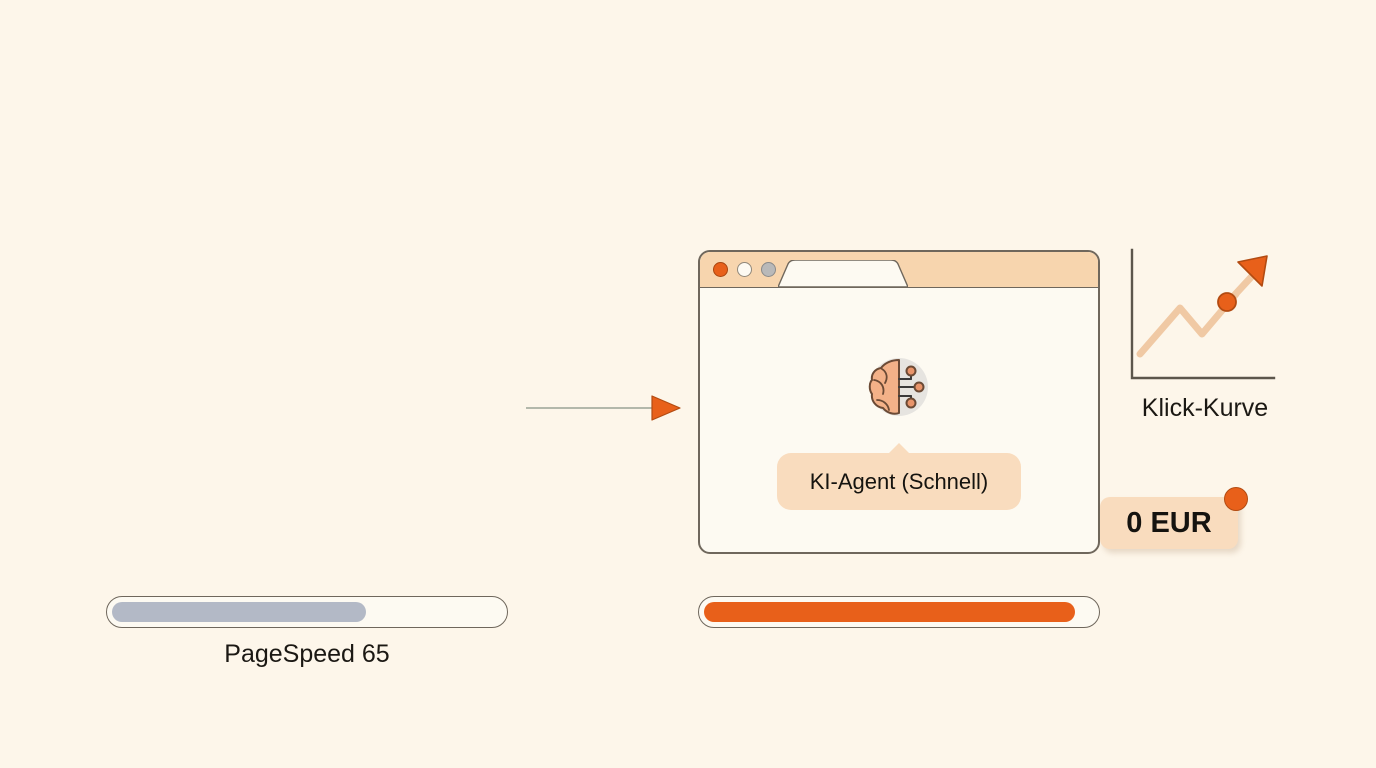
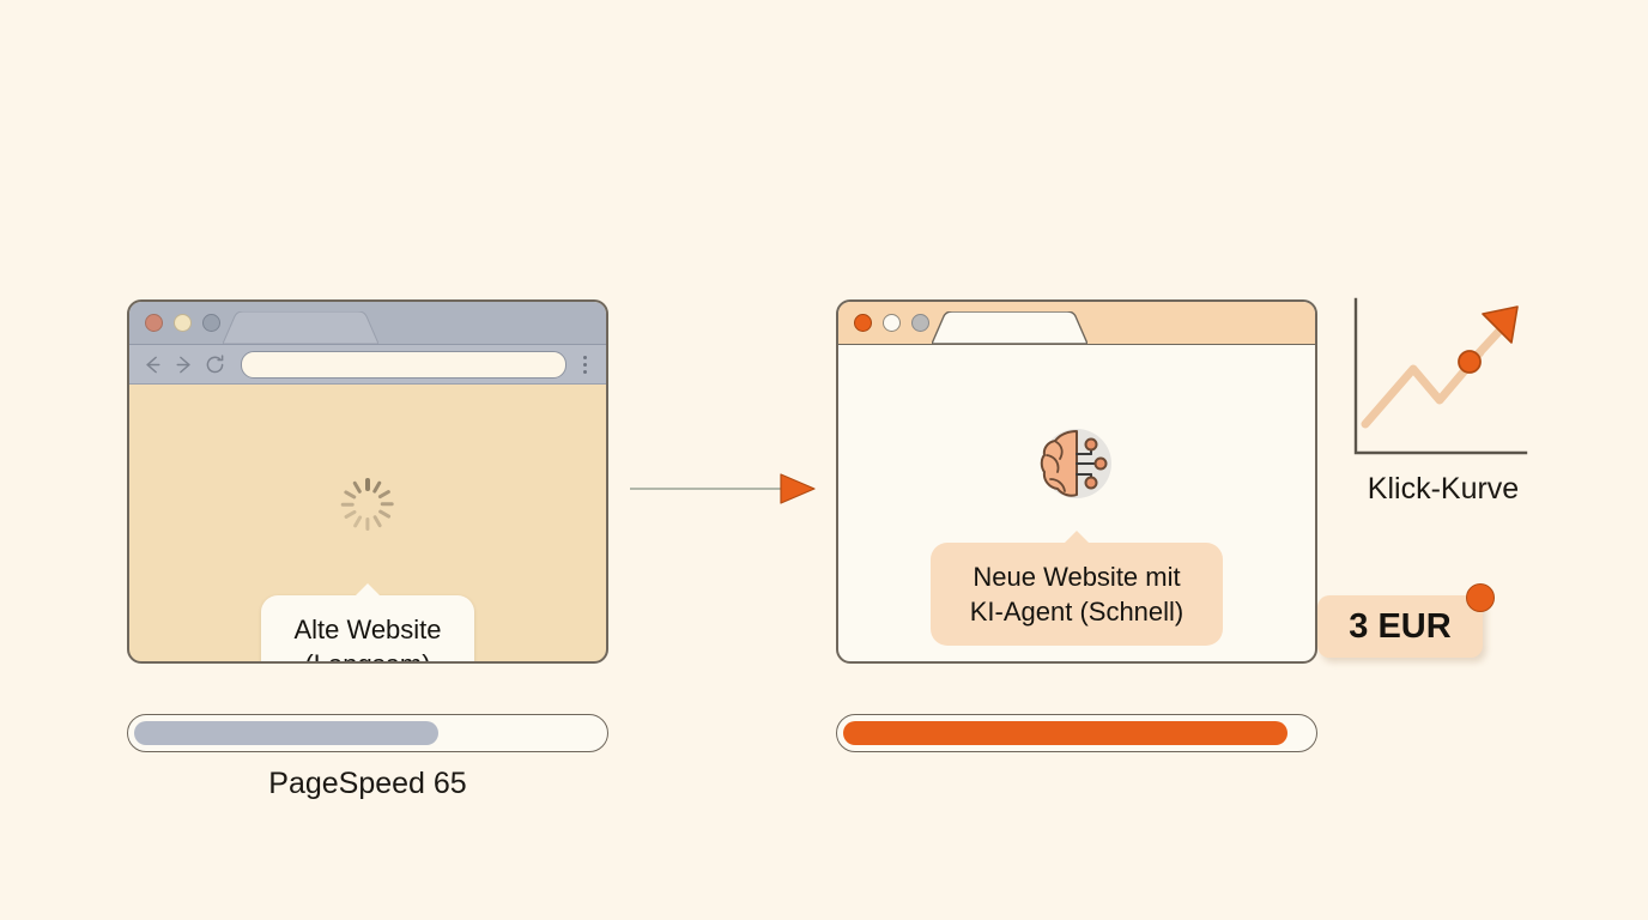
+ Alte Website
+ Neue Website mit
  KI-Agent (Schnell)
  PageSpeed 65
  Klick-Kurve
- 0 EUR
+ 3 EUR
